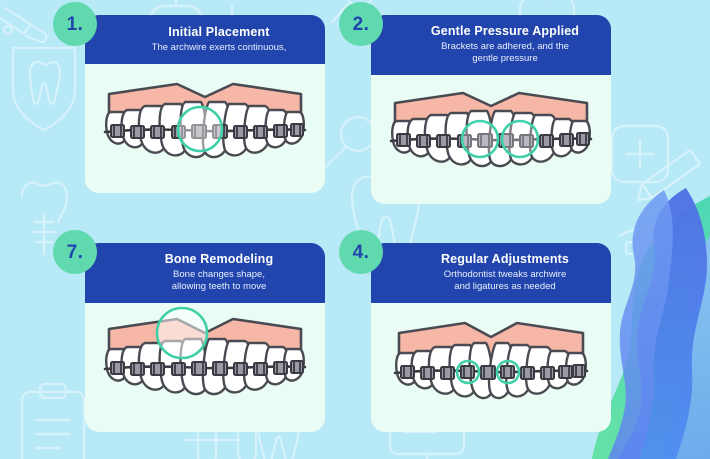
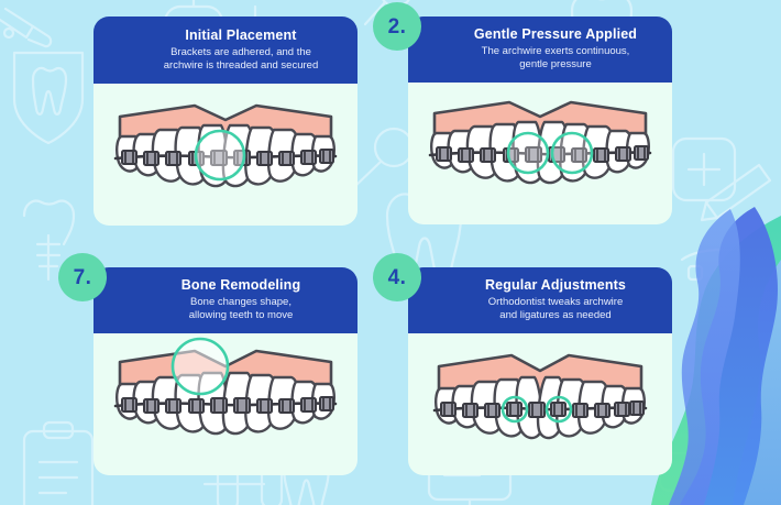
- 1.
  Initial Placement
- The archwire exerts continuous,
+ Brackets are adhered, and the
+ archwire is threaded and secured
  2.
  Gentle Pressure Applied
- Brackets are adhered, and the
+ The archwire exerts continuous,
  gentle pressure
  7.
  Bone Remodeling
  Bone changes shape,
  allowing teeth to move
  4.
  Regular Adjustments
  Orthodontist tweaks archwire
  and ligatures as needed
